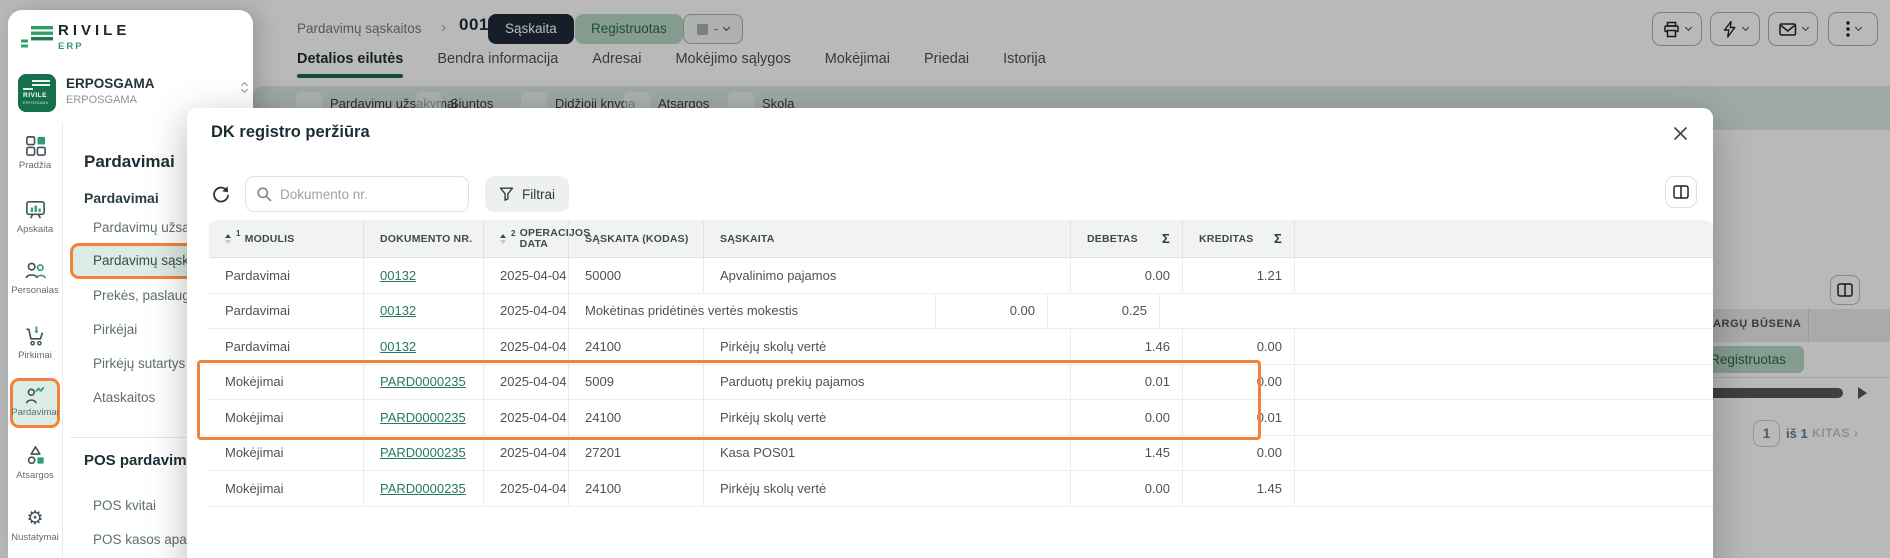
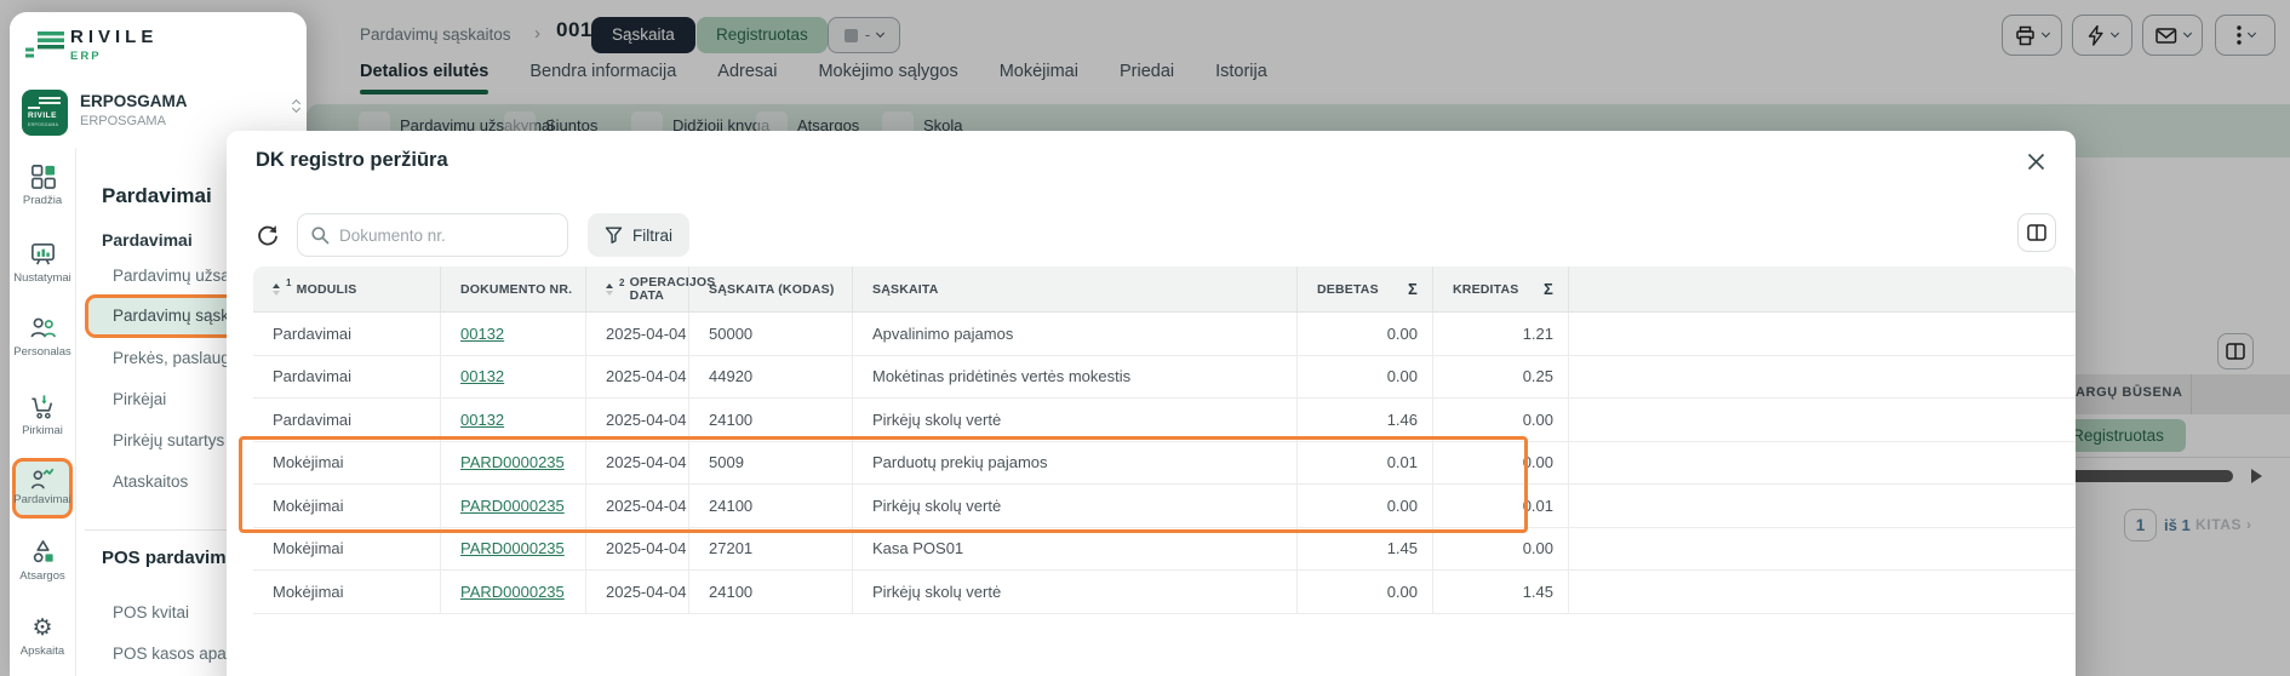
  Pardavimų sąskaitos
  ›
  Sąskaita
  Registruotas
  -
  Detalios eilutės
  Bendra informacija
  Adresai
  Mokėjimo sąlygos
  Mokėjimai
  Priedai
  Istorija
  Pardavimų užsakymai
  Siuntos
  Didžioji knyga
  Atsargos
  Skola
  ARGŲ BŪSENA
  Registruotas
  1
  iš 1
  KITAS ›
  RIVILE
  ERP
  ERPOSGAMA
  ERPOSGAMA
  Pradžia
- Apskaita
+ Nustatymai
  Personalas
  Pirkimai
  Pardavimai
  Atsargos
  ⚙
- Nustatymai
+ Apskaita
  Pardavimai
  Pardavimai
  Pardavimų sąsk
  Prekės, paslau
  Pirkėjai
  Pirkėjų sutartys
  Ataskaitos
  POS kvitai
  DK registro peržiūra
  Dokumento nr.
  Filtrai
  1
  MODULIS
  DOKUMENTO NR.
  2
  OPERACIJOS DATA
  SĄSKAITA (KODAS)
  SĄSKAITA
  DEBETAS
  Σ
  KREDITAS
  Σ
  Pardavimai
  00132
  2025-04-04
  50000
  Apvalinimo pajamos
  0.00
  1.21
  Pardavimai
  00132
  2025-04-04
+ 44920
  Mokėtinas pridėtinės vertės mokestis
  0.00
  0.25
  Pardavimai
  00132
  2025-04-04
  24100
  Pirkėjų skolų vertė
  1.46
  0.00
  Mokėjimai
  PARD0000235
  2025-04-04
  5009
  Parduotų prekių pajamos
  0.01
  0.00
  Mokėjimai
  PARD0000235
  2025-04-04
  24100
  Pirkėjų skolų vertė
  0.00
  0.01
  Mokėjimai
  PARD0000235
  2025-04-04
  27201
  Kasa POS01
  1.45
  0.00
  Mokėjimai
  PARD0000235
  2025-04-04
  24100
  Pirkėjų skolų vertė
  0.00
  1.45
